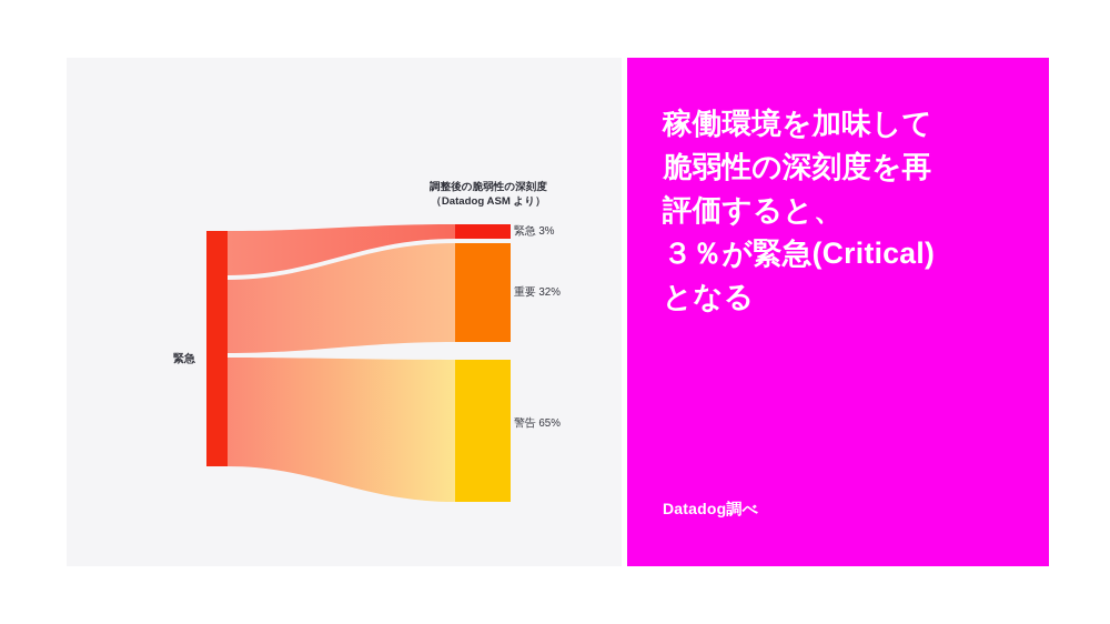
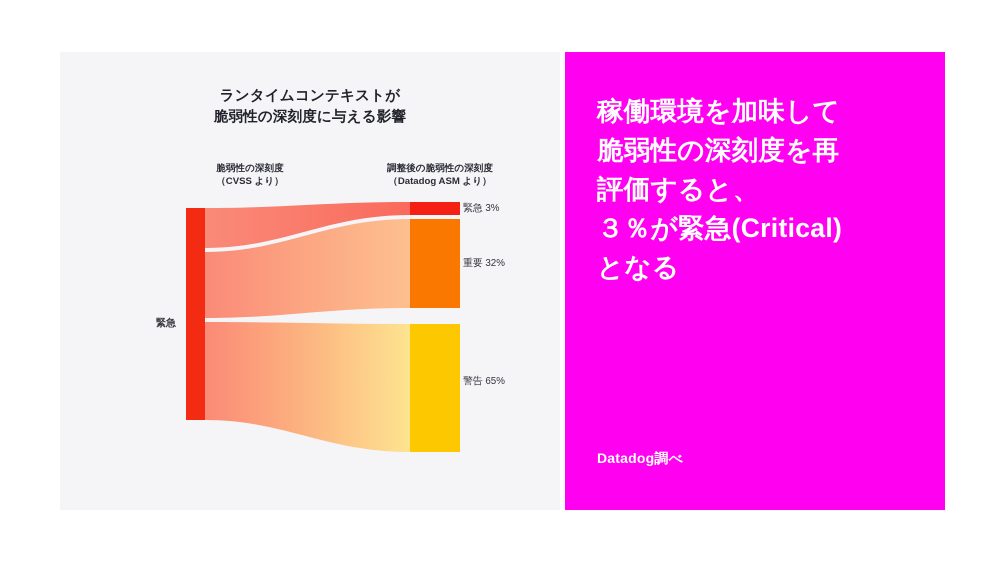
+ ランタイムコンテキストが
+ 脆弱性の深刻度に与える影響
+ 脆弱性の深刻度
+ （CVSS より）
  調整後の脆弱性の深刻度
  （Datadog ASM より）
  緊急
  緊急 3%
  重要 32%
  警告 65%
  稼働環境を加味して
  脆弱性の深刻度を再
  評価すると、
  ３％が緊急(Critical)
  となる
  Datadog調べ
